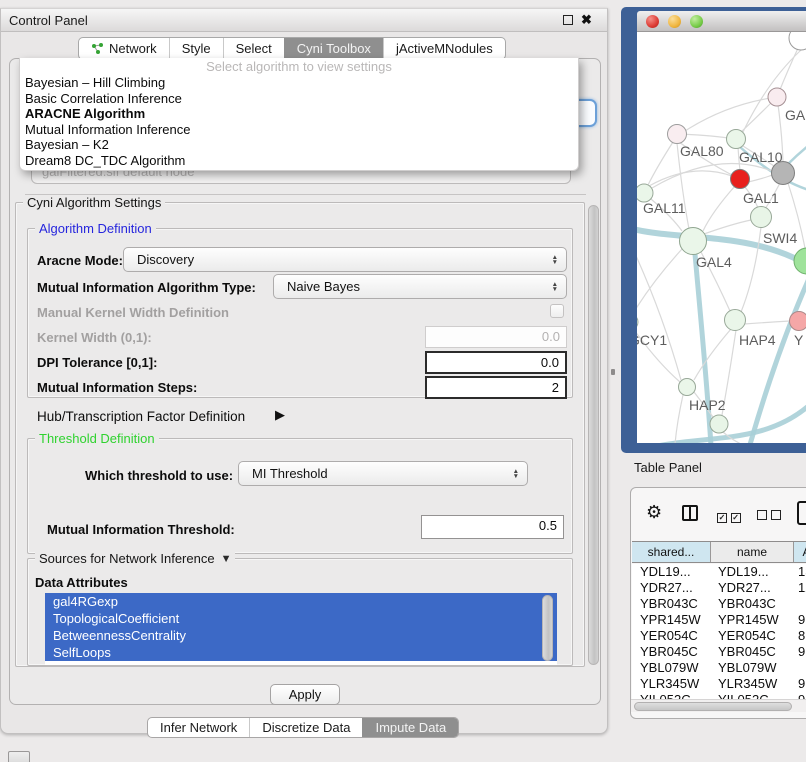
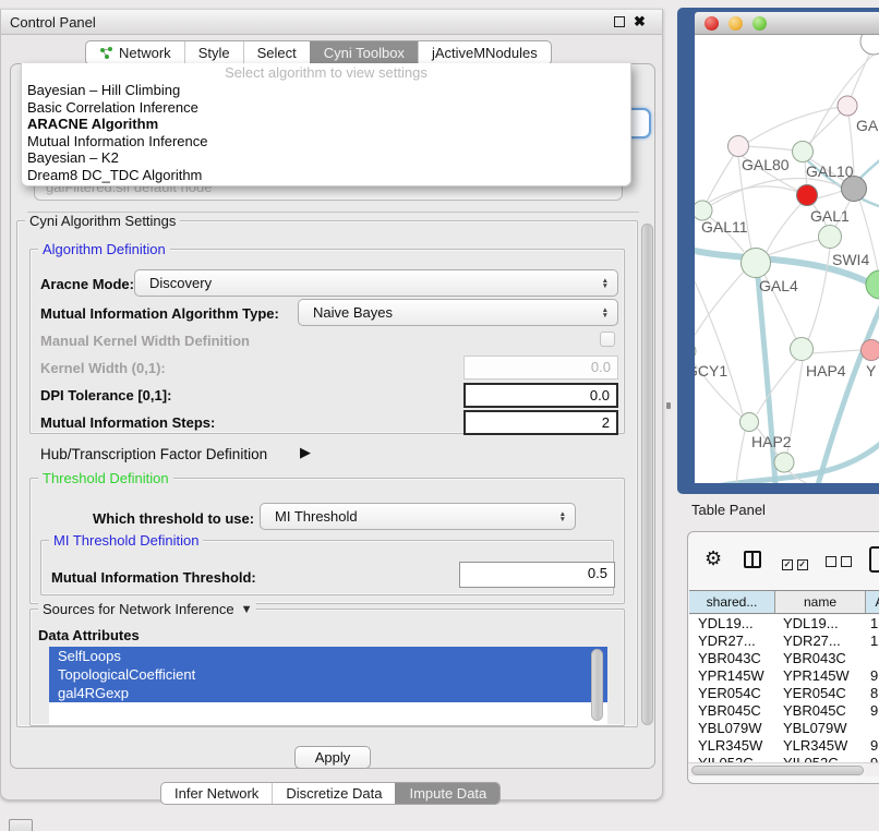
  Control Panel
  ✖
  Network
  Style
  Select
  Cyni Toolbox
  jActiveMNodules
  galFiltered.sif default node
  Select algorithm to view settings
  Bayesian – Hill Climbing
  Basic Correlation Inference
  ARACNE Algorithm
  Mutual Information Inference
  Bayesian – K2
  Dream8 DC_TDC Algorithm
  Cyni Algorithm Settings
  Algorithm Definition
  Aracne Mode:
  Discovery
  Mutual Information Algorithm Type:
  Naive Bayes
  Manual Kernel Width Definition
  Kernel Width (0,1):
  0.0
  DPI Tolerance [0,1]:
  0.0
  Mutual Information Steps:
  2
  Hub/Transcription Factor Definition
  ▶
  Threshold Definition
  Which threshold to use:
  MI Threshold
+ MI Threshold Definition
  Mutual Information Threshold:
  0.5
  Sources for Network Inference
  ▼
  Data Attributes
- gal4RGexp
+ SelfLoops
  TopologicalCoefficient
- BetweennessCentrality
- SelfLoops
+ gal4RGexp
  Apply
  Infer Network
  Discretize Data
  Impute Data
  GAL80
  GAL10
  GAL11
  GAL1
  SWI4
  GAL4
  CY1
  HAP4
  Y
  HAP2
  Table Panel
  ⚙
  ✓ ✓
  shared...
  name
  YDL19...
  YDL19...
  YDR27...
  YDR27...
  YBR043C
  YBR043C
  YPR145W
  YPR145W
  YER054C
  YER054C
  YBR045C
  YBR045C
  YBL079W
  YBL079W
  YLR345W
  YLR345W
